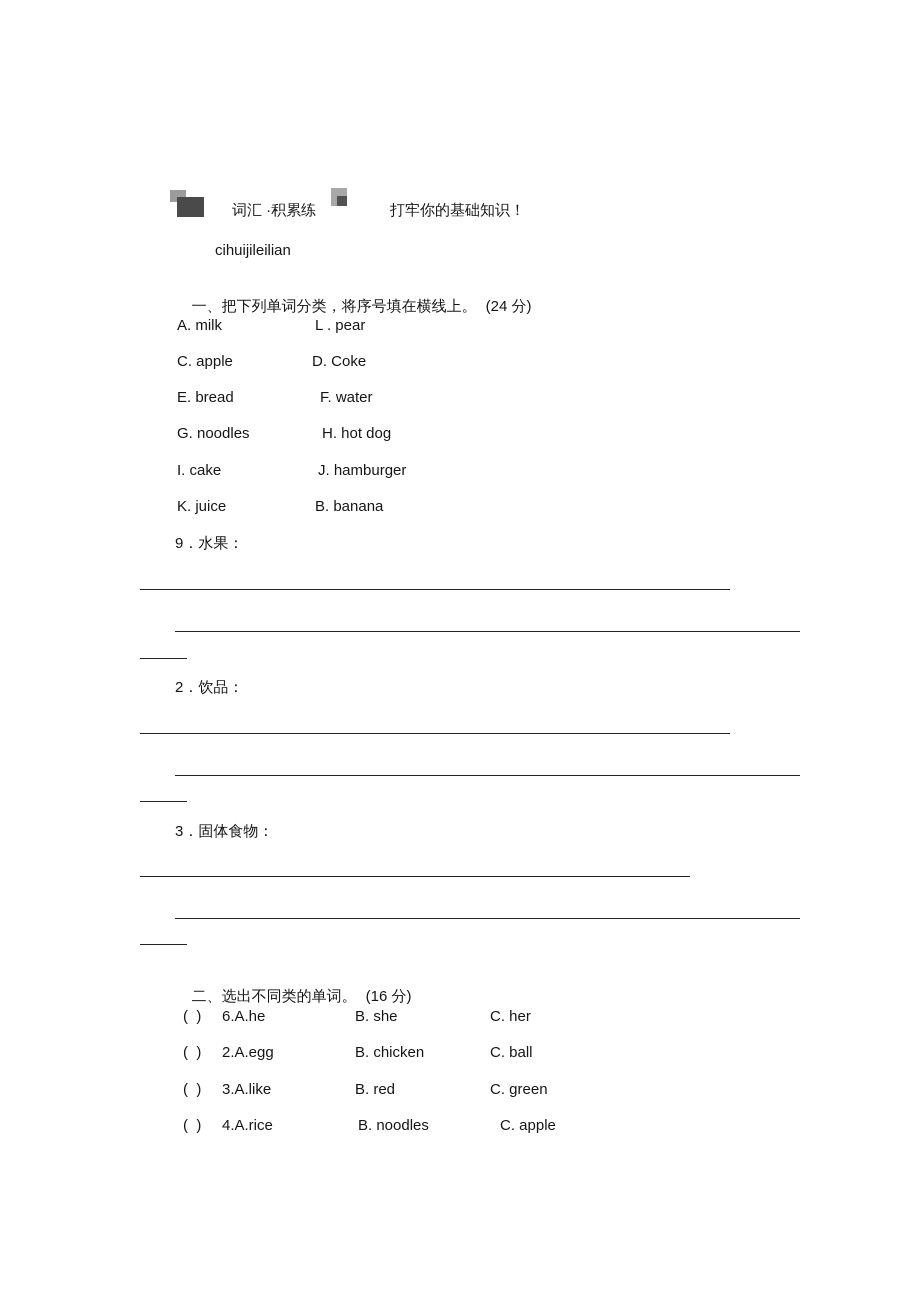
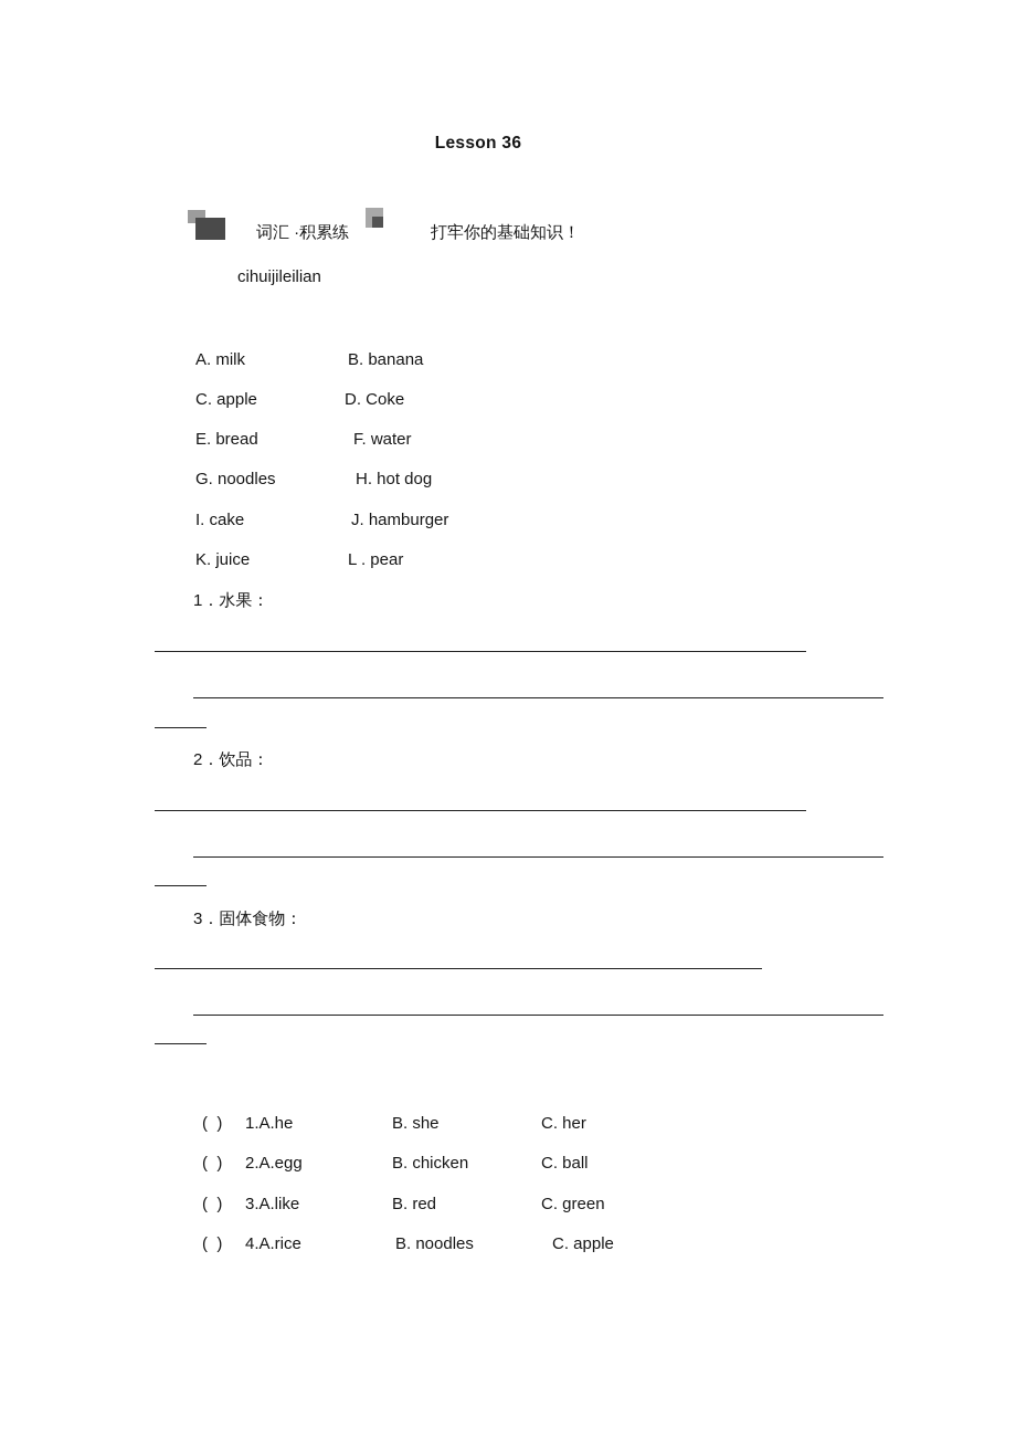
+ Lesson 36
  词汇 ·积累练
  打牢你的基础知识！
  cihuijileilian
- 一、把下列单词分类，将序号填在横线上。 (24 分)
  A. milk
- L . pear
+ B. banana
  C. apple
  D. Coke
  E. bread
  F. water
  G. noodles
  H. hot dog
  I. cake
  J. hamburger
  K. juice
- B. banana
+ L . pear
- 9．水果：
+ 1．水果：
  2．饮品：
  3．固体食物：
- 二、选出不同类的单词。 (16 分)
  ( )
- 6.A.he
+ 1.A.he
  B. she
  C. her
  ( )
  2.A.egg
  B. chicken
  C. ball
  ( )
  3.A.like
  B. red
  C. green
  ( )
  4.A.rice
  B. noodles
  C. apple
